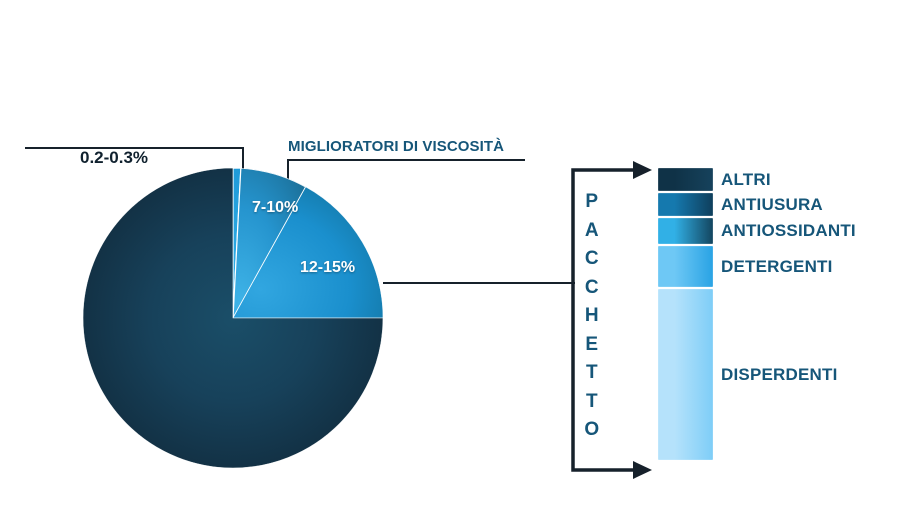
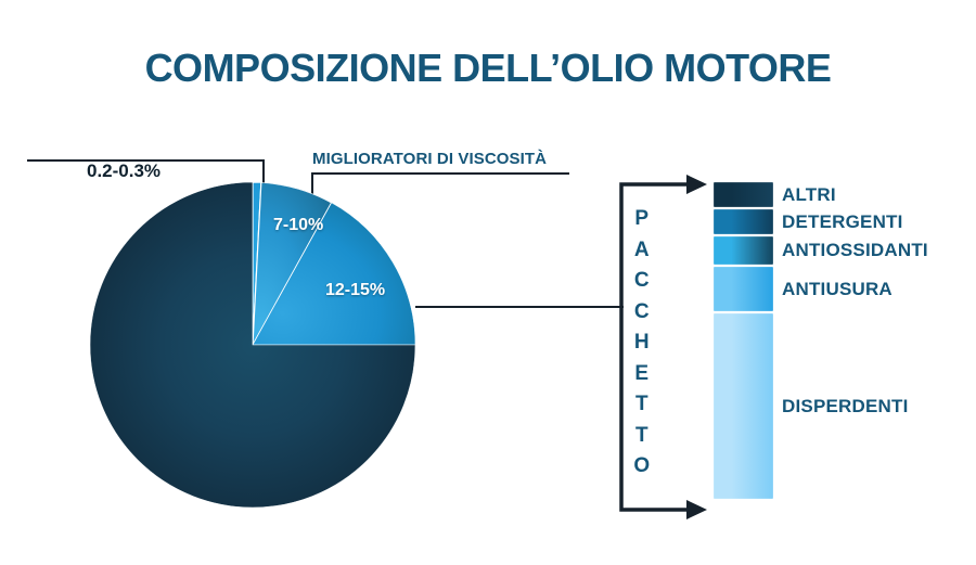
+ COMPOSIZIONE DELL’OLIO MOTORE
  0.2-0.3%
  MIGLIORATORI DI VISCOSITÀ
  7-10%
  12-15%
  P
  A
  C
  C
  H
  E
  T
  T
  O
  ALTRI
- ANTIUSURA
+ DETERGENTI
  ANTIOSSIDANTI
- DETERGENTI
+ ANTIUSURA
  DISPERDENTI
